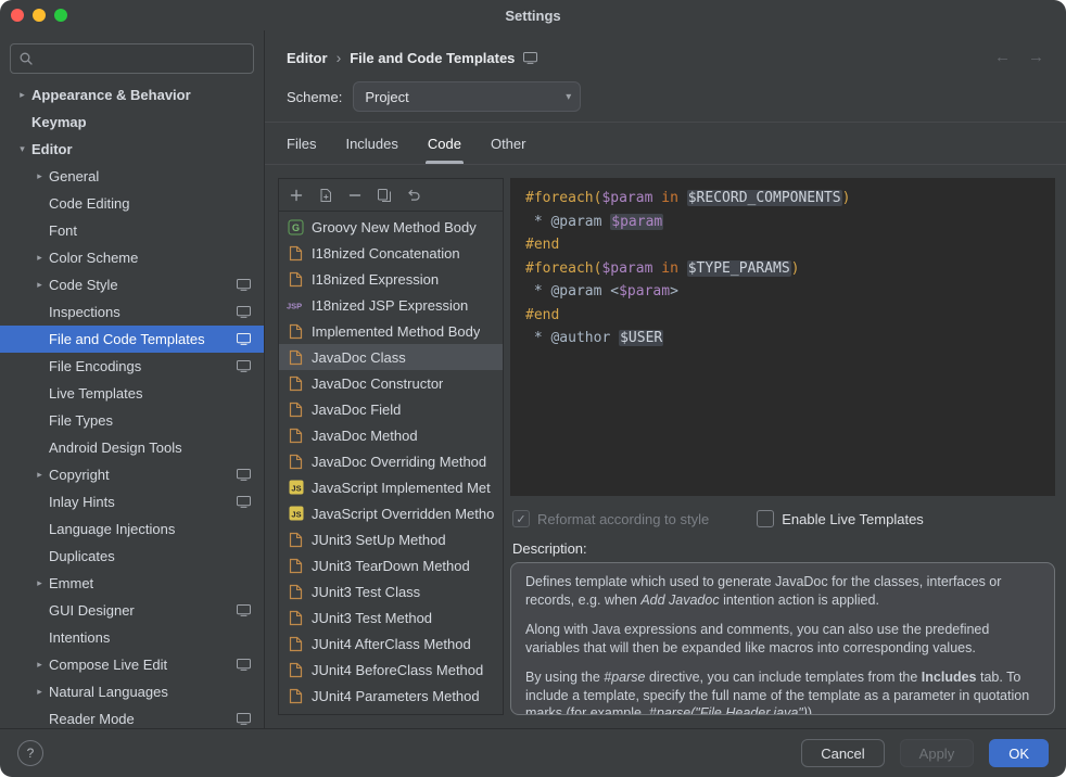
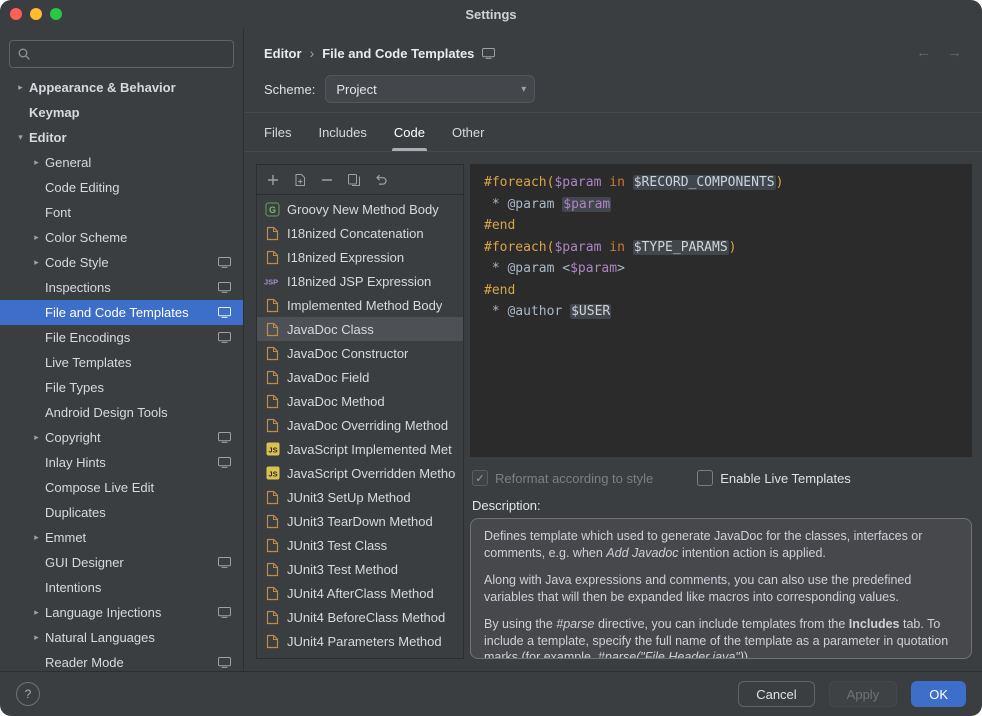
  Settings
  ▸
  Appearance & Behavior
  Keymap
  ▾
  Editor
  ▸
  General
  Code Editing
  Font
  ▸
  Color Scheme
  ▸
  Code Style
  Inspections
  File and Code Templates
  File Encodings
  Live Templates
  File Types
  Android Design Tools
  ▸
  Copyright
  Inlay Hints
- Language Injections
+ Compose Live Edit
  Duplicates
  ▸
  Emmet
  GUI Designer
  Intentions
  ▸
- Compose Live Edit
+ Language Injections
  ▸
  Natural Languages
  Reader Mode
  Editor
  ›
  File and Code Templates
  ←
  →
  Scheme:
  Project
  ▾
  Files
  Includes
  Code
  Other
  G
  Groovy New Method Body
  I18nized Concatenation
  I18nized Expression
  JSP
  I18nized JSP Expression
  Implemented Method Body
  JavaDoc Class
  JavaDoc Constructor
  JavaDoc Field
  JavaDoc Method
  JavaDoc Overriding Method
  JS
  JavaScript Implemented Met
  JS
  JavaScript Overridden Metho
  JUnit3 SetUp Method
  JUnit3 TearDown Method
  JUnit3 Test Class
  JUnit3 Test Method
  JUnit4 AfterClass Method
  JUnit4 BeforeClass Method
  JUnit4 Parameters Method
  #foreach($param in $RECORD_COMPONENTS)
  * @param $param
  #end
  #foreach($param in $TYPE_PARAMS)
  * @param <$param>
  #end
  * @author $USER
  ✓
  Reformat according to style
  Enable Live Templates
  Description:
- Defines template which used to generate JavaDoc for the classes, interfaces or records, e.g. when Add Javadoc intention action is applied.
+ Defines template which used to generate JavaDoc for the classes, interfaces or comments, e.g. when Add Javadoc intention action is applied.
  Along with Java expressions and comments, you can also use the predefined variables that will then be expanded like macros into corresponding values.
  By using the #parse directive, you can include templates from the Includes tab. To include a template, specify the full name of the template as a parameter in quotation marks (for example, #parse("File Header.java")).
  ?
  Cancel
  Apply
  OK
